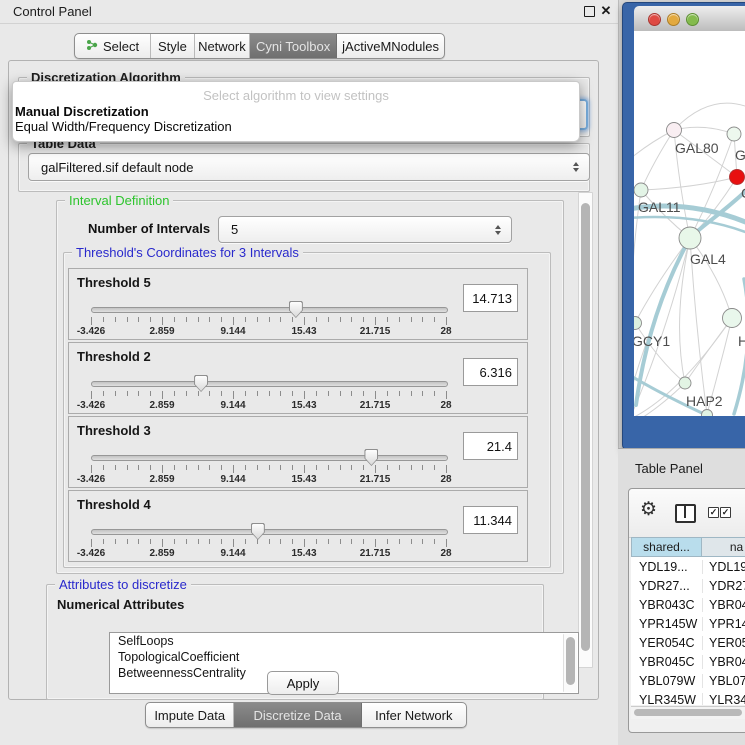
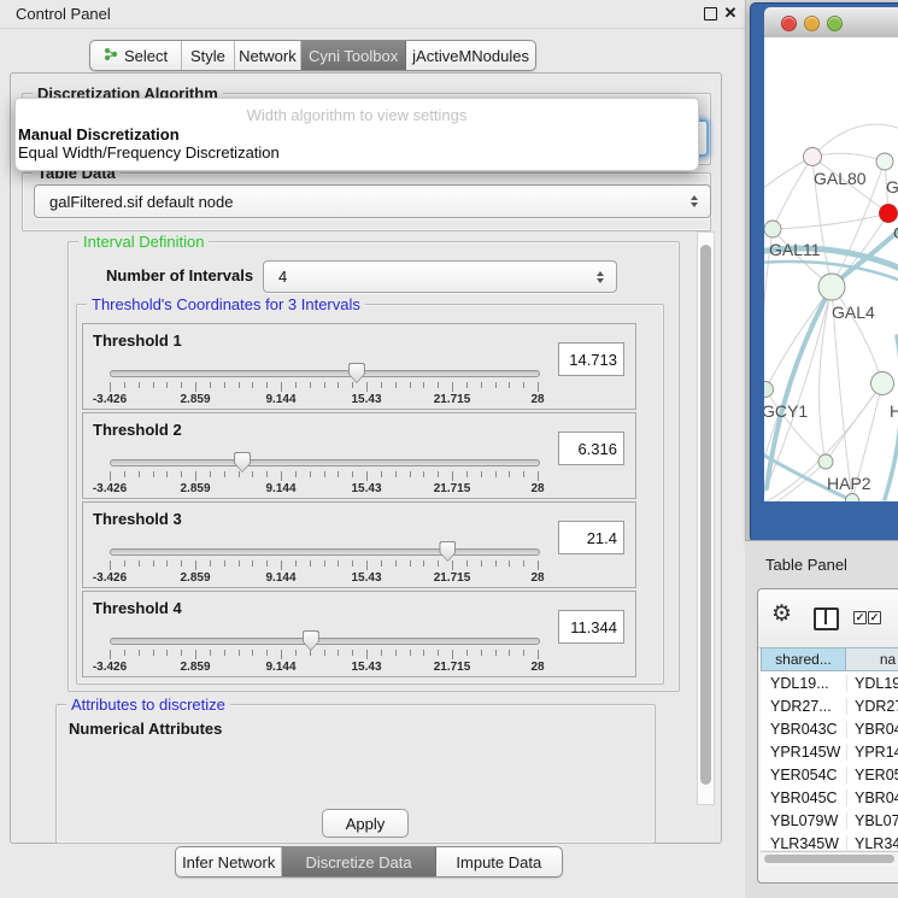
  Control Panel
  ✕
  Select
  Style
  Network
  Cyni Toolbox
  jActiveMNodules
  Discretization Algorithm
  Table Data
  galFiltered.sif default node
- Select algorithm to view settings
+ Width algorithm to view settings
  Manual Discretization
  Equal Width/Frequency Discretization
  Interval Definition
  Number of Intervals
- 5
+ 4
  Threshold's Coordinates for 3 Intervals
- Threshold 5
+ Threshold 1
  -3.426
  2.859
  9.144
  15.43
  21.715
  28
  14.713
  Threshold 2
  -3.426
  2.859
  9.144
  15.43
  21.715
  28
  6.316
  Threshold 3
  -3.426
  2.859
  9.144
  15.43
  21.715
  28
  21.4
  Threshold 4
  -3.426
  2.859
  9.144
  15.43
  21.715
  28
  11.344
  Attributes to discretize
  Numerical Attributes
- SelfLoops
- TopologicalCoefficient
- BetweennessCentrality
  Apply
- Impute Data
+ Infer Network
  Discretize Data
- Infer Network
+ Impute Data
  GAL80
  GAL11
  GAL4
  GCY1
  H
  HAP2
  Table Panel
  ⚙︎
  ✓
  ✓
  shared...
  na
  YDL19...
  YDL19
  YDR27...
  YDR2
  YBR043C
  YBR0
  YPR145W
  YPR1
  YER054C
  YER0
  YBR045C
  YBR0
  YBL079W
  YBL07
  YLR345W
  YLR34
